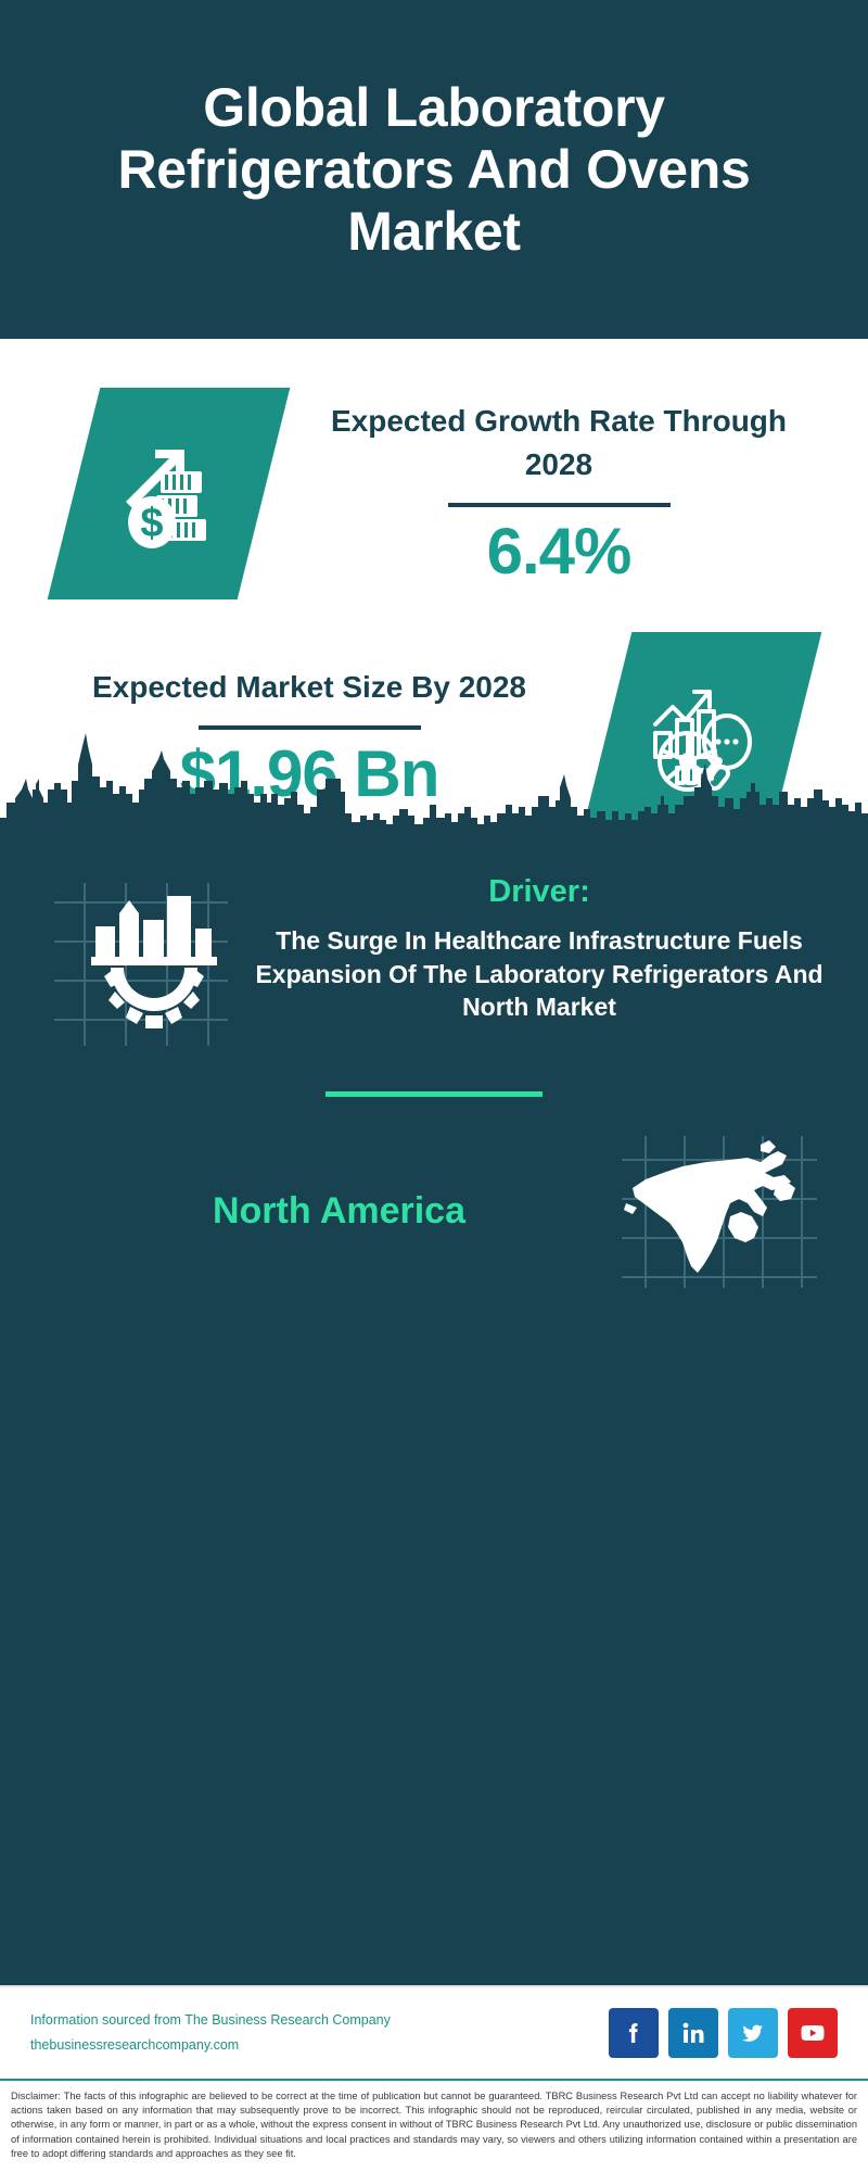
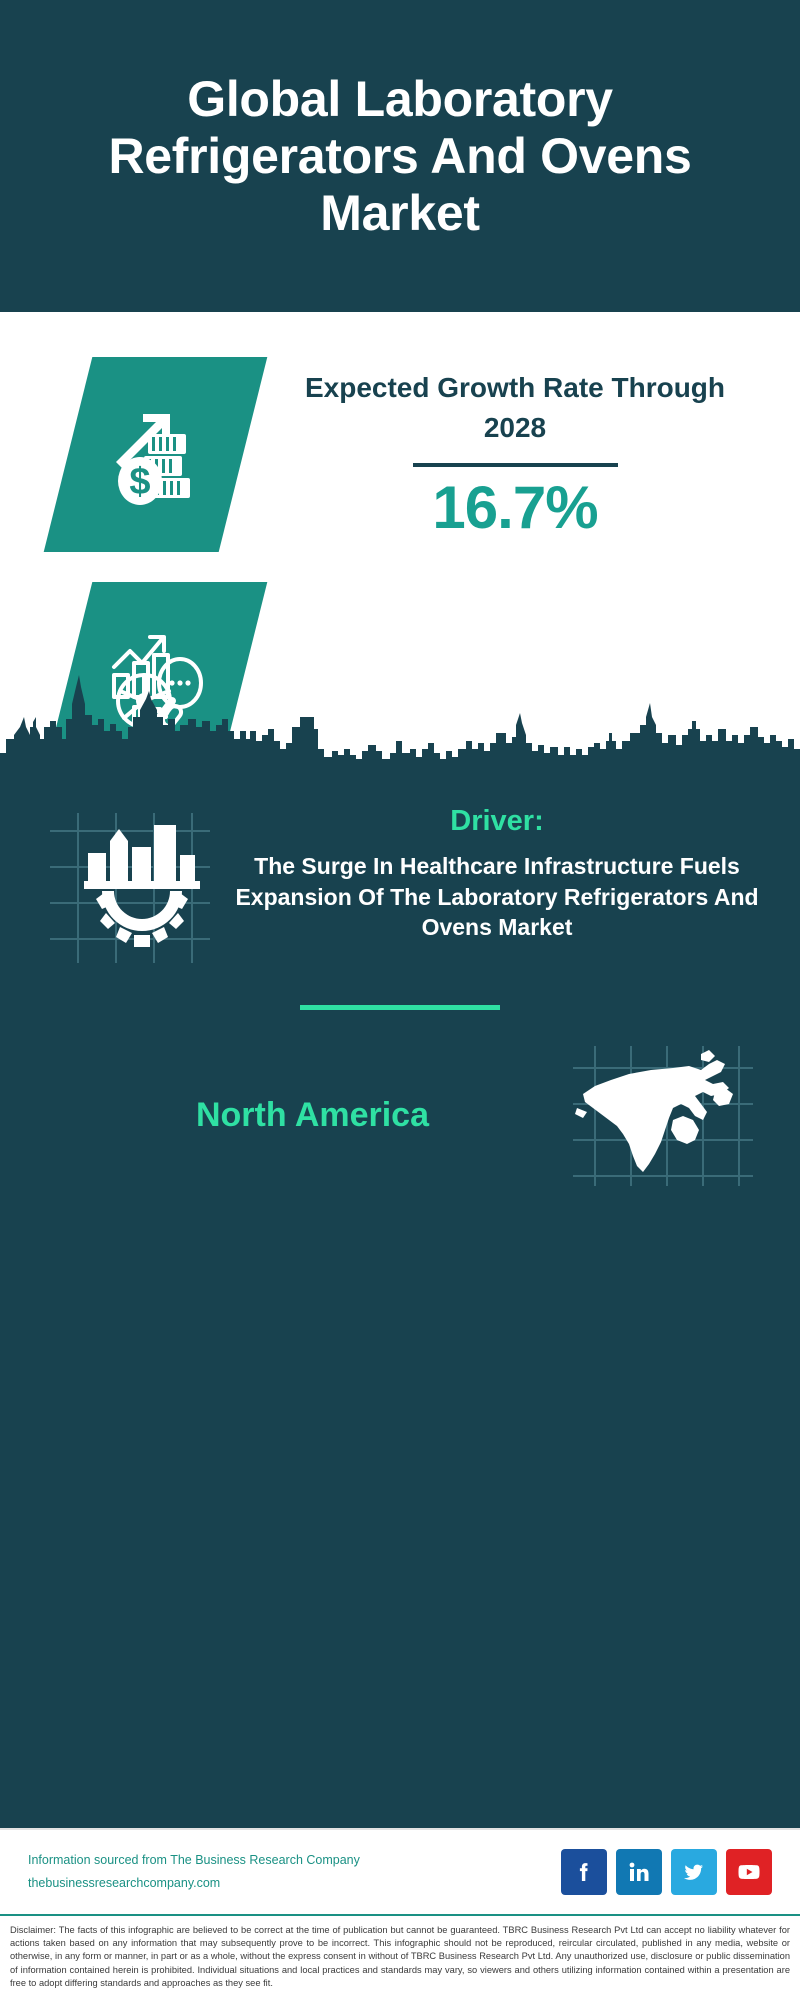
  Global Laboratory Refrigerators And Ovens Market
  Expected Growth Rate Through 2028
- 6.4%
+ 16.7%
- Expected Market Size By 2028
- $1.96 Bn
  Driver:
- The Surge In Healthcare Infrastructure Fuels Expansion Of The Laboratory Refrigerators And North Market
+ The Surge In Healthcare Infrastructure Fuels Expansion Of The Laboratory Refrigerators And Ovens Market
  North America
  Information sourced from The Business Research Company
  thebusinessresearchcompany.com
  Disclaimer: The facts of this infographic are believed to be correct at the time of publication but cannot be guaranteed. TBRC Business Research Pvt Ltd can accept no liability whatever for actions taken based on any information that may subsequently prove to be incorrect. This infographic should not be reproduced, reircular circulated, published in any media, website or otherwise, in any form or manner, in part or as a whole, without the express consent in without of TBRC Business Research Pvt Ltd. Any unauthorized use, disclosure or public dissemination of information contained herein is prohibited. Individual situations and local practices and standards may vary, so viewers and others utilizing information contained within a presentation are free to adopt differing standards and approaches as they see fit.
